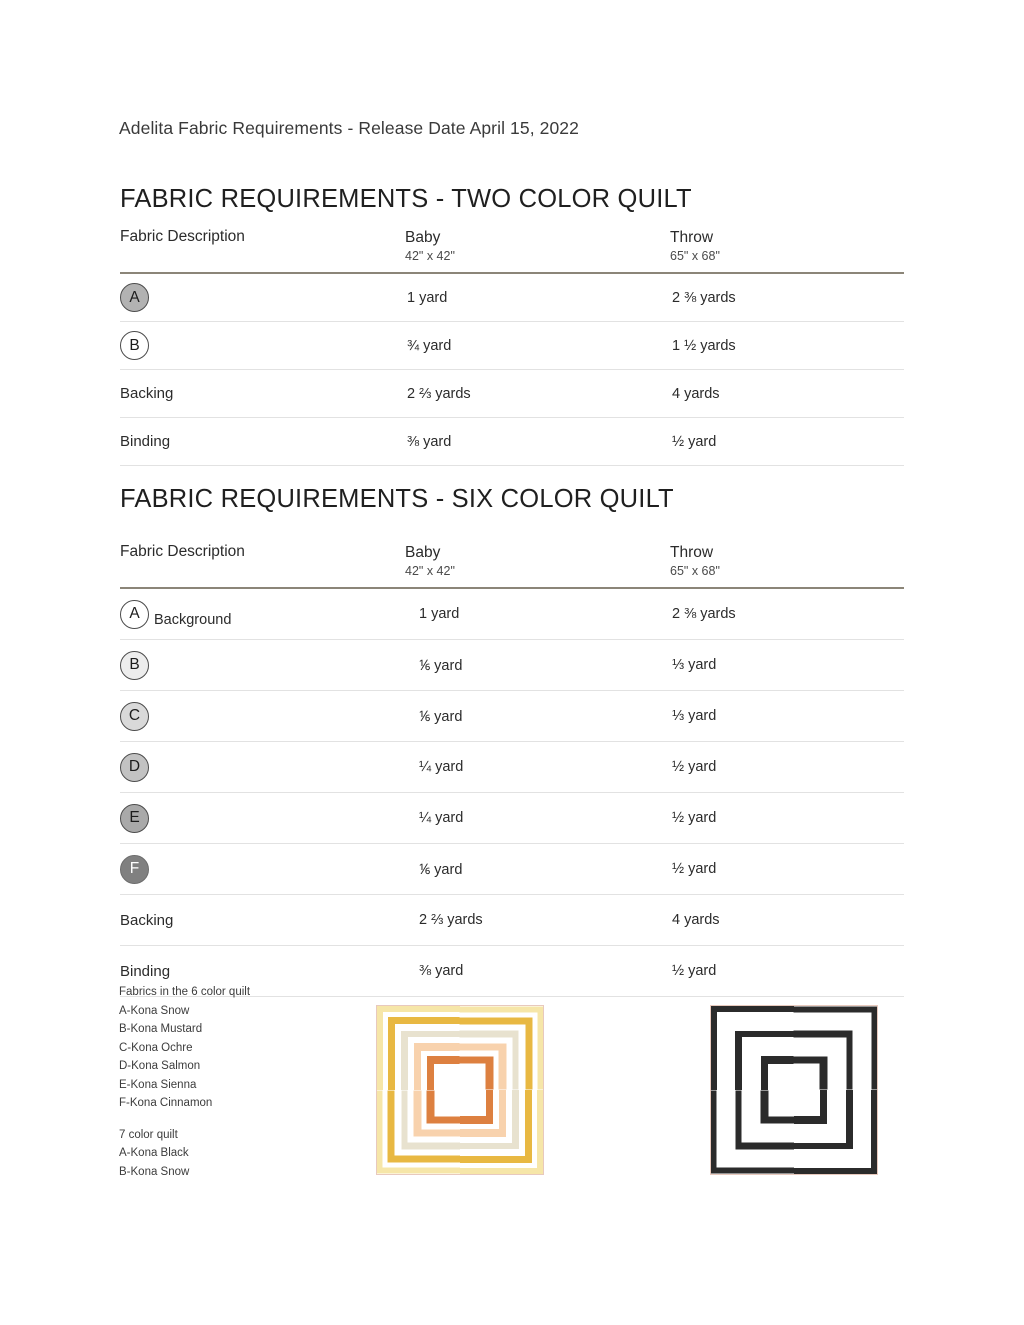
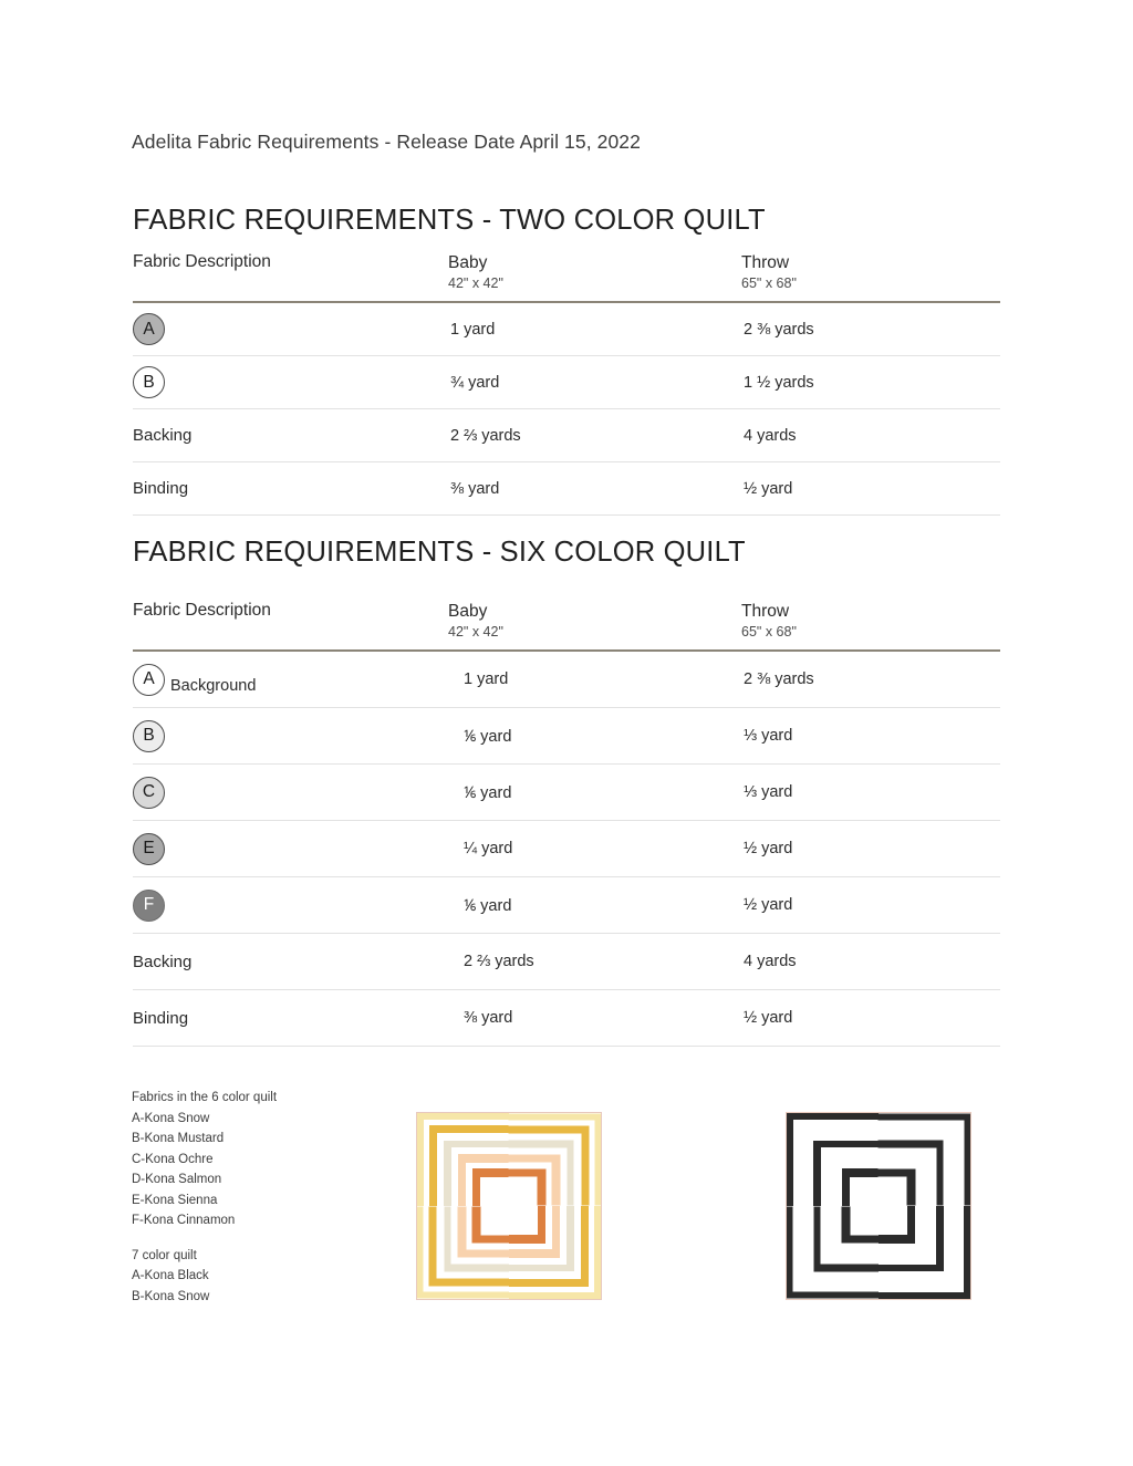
  Adelita Fabric Requirements - Release Date April 15, 2022
  FABRIC REQUIREMENTS - TWO COLOR QUILT
  Fabric Description	Baby 42" x 42"	Throw 65" x 68"
  A	1 yard	2 ⅜ yards
  B	¾ yard	1 ½ yards
  Backing	2 ⅔ yards	4 yards
  Binding	⅜ yard	½ yard
  FABRIC REQUIREMENTS - SIX COLOR QUILT
  Fabric Description	Baby 42" x 42"	Throw 65" x 68"
  A Background	1 yard	2 ⅜ yards
  B	⅙ yard	⅓ yard
  C	⅙ yard	⅓ yard
- D	¼ yard	½ yard
  E	¼ yard	½ yard
  F	⅙ yard	½ yard
  Backing	2 ⅔ yards	4 yards
  Binding	⅜ yard	½ yard
  Fabrics in the 6 color quilt
  A-Kona Snow
  B-Kona Mustard
  C-Kona Ochre
  D-Kona Salmon
  E-Kona Sienna
  F-Kona Cinnamon
  7 color quilt
  A-Kona Black
  B-Kona Snow
